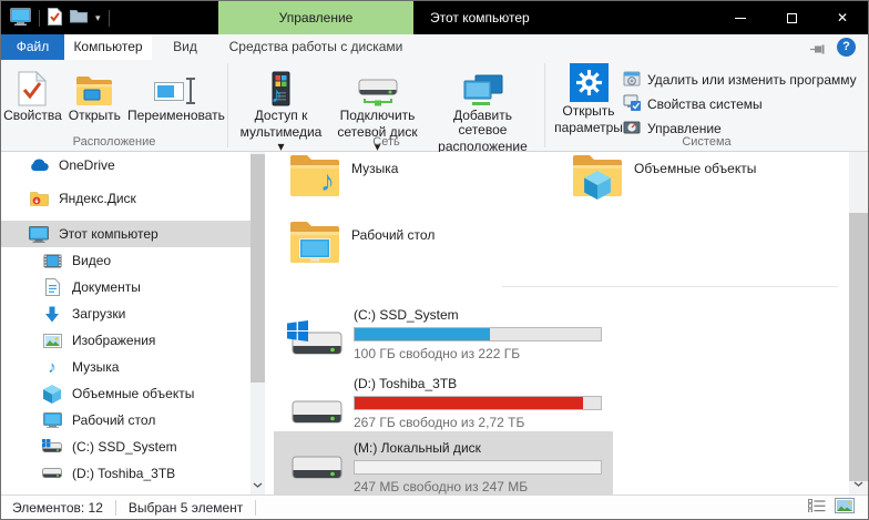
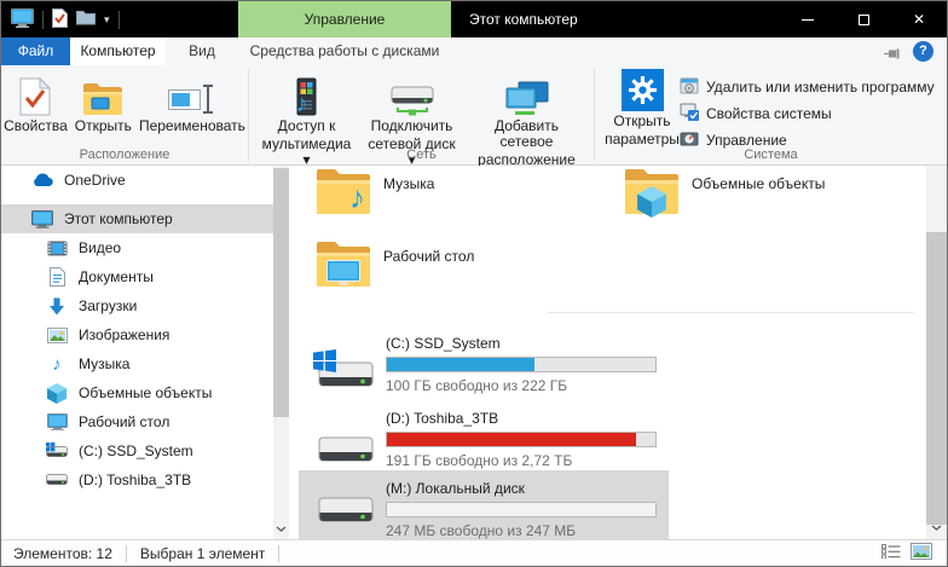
  ▾
  Управление
  Этот компьютер
  ✕
  Файл
  Компьютер
  Вид
  Средства работы с дисками
  ?
  Свойства
  Открыть
  Переименовать
  Расположение
  ♪
  Доступ к
  мультимедиа ▾
  Подключить
  сетевой диск ▾
  Добавить сетевое
  расположение
  Сеть
  Открыть
  параметры
  Удалить или изменить программу
  Свойства системы
  Управление
  Система
  OneDrive
- Яндекс.Диск
  Этот компьютер
  Видео
  Документы
  Загрузки
  Изображения
  ♪
  Музыка
  Объемные объекты
  Рабочий стол
  (C:) SSD_System
  (D:) Toshiba_3TB
  ♪
  Музыка
  Объемные объекты
  Рабочий стол
  (C:) SSD_System
  100 ГБ свободно из 222 ГБ
  (D:) Toshiba_3TB
- 267 ГБ свободно из 2,72 ТБ
+ 191 ГБ свободно из 2,72 ТБ
  (M:) Локальный диск
  247 МБ свободно из 247 МБ
  Элементов: 12
- Выбран 5 элемент
+ Выбран 1 элемент
